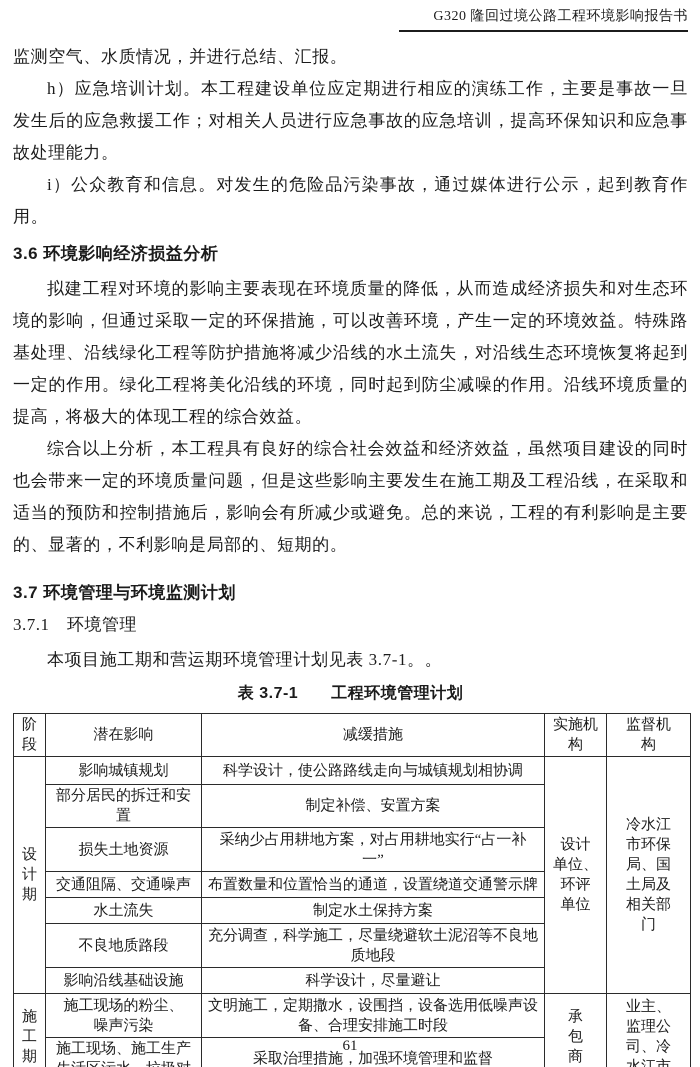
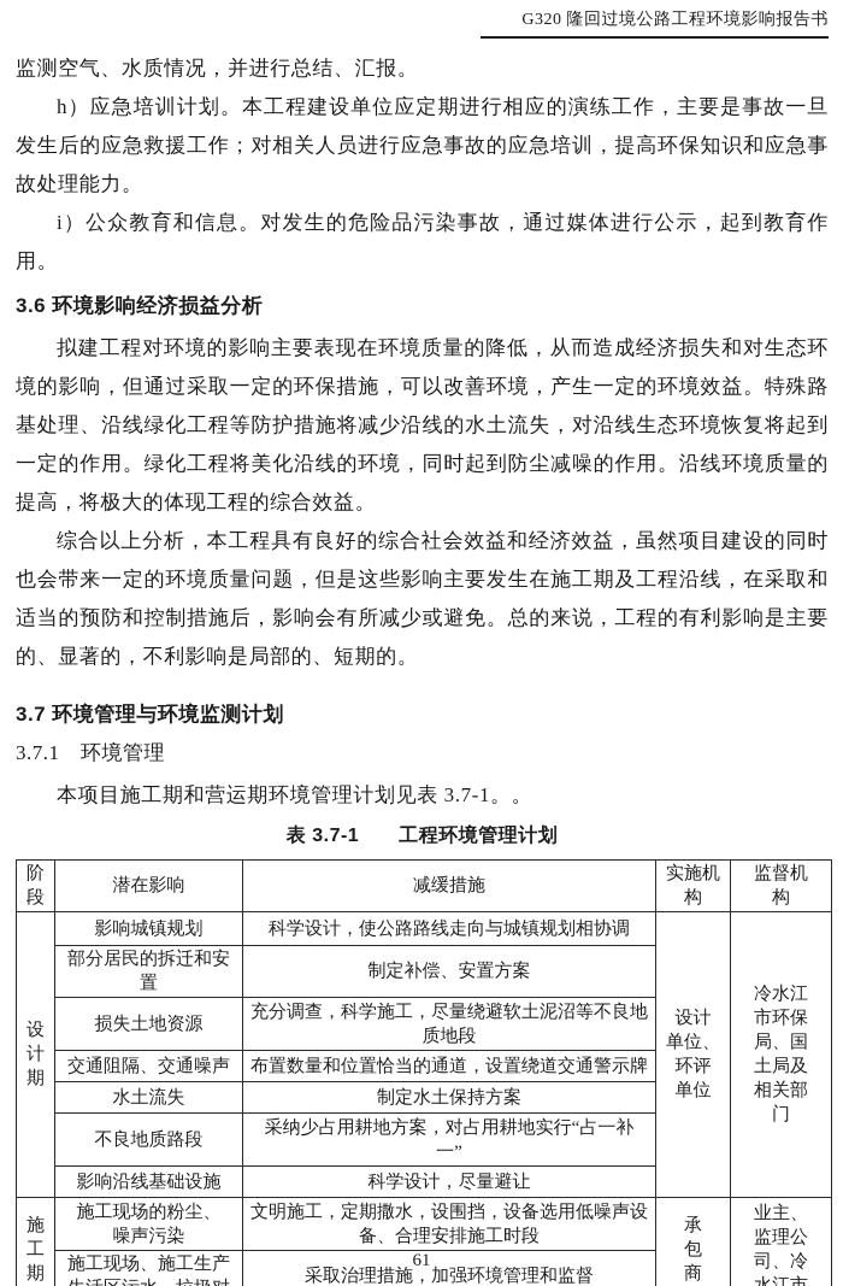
  G320 隆回过境公路工程环境影响报告书
  监测空气、水质情况，并进行总结、汇报。
  h）应急培训计划。本工程建设单位应定期进行相应的演练工作，主要是事故一旦发生后的应急救援工作；对相关人员进行应急事故的应急培训，提高环保知识和应急事故处理能力。
  i）公众教育和信息。对发生的危险品污染事故，通过媒体进行公示，起到教育作用。
  3.6 环境影响经济损益分析
  拟建工程对环境的影响主要表现在环境质量的降低，从而造成经济损失和对生态环境的影响，但通过采取一定的环保措施，可以改善环境，产生一定的环境效益。特殊路基处理、沿线绿化工程等防护措施将减少沿线的水土流失，对沿线生态环境恢复将起到一定的作用。绿化工程将美化沿线的环境，同时起到防尘减噪的作用。沿线环境质量的提高，将极大的体现工程的综合效益。
  综合以上分析，本工程具有良好的综合社会效益和经济效益，虽然项目建设的同时也会带来一定的环境质量问题，但是这些影响主要发生在施工期及工程沿线，在采取和适当的预防和控制措施后，影响会有所减少或避免。总的来说，工程的有利影响是主要的、显著的，不利影响是局部的、短期的。
  3.7 环境管理与环境监测计划
  3.7.1 环境管理
  本项目施工期和营运期环境管理计划见表 3.7-1。。
  表 3.7-1 工程环境管理计划
  阶 段	潜在影响	减缓措施	实施机 构	监督机 构
  设 计 期	影响城镇规划	科学设计，使公路路线走向与城镇规划相协调	设计 单位、 环评 单位	冷水江 市环保 局、国 土局及 相关部 门
  部分居民的拆迁和安 置	制定补偿、安置方案
- 损失土地资源	采纳少占用耕地方案，对占用耕地实行“占一补 一”
+ 损失土地资源	充分调查，科学施工，尽量绕避软土泥沼等不良地 质地段
  交通阻隔、交通噪声	布置数量和位置恰当的通道，设置绕道交通警示牌
  水土流失	制定水土保持方案
- 不良地质路段	充分调查，科学施工，尽量绕避软土泥沼等不良地 质地段
+ 不良地质路段	采纳少占用耕地方案，对占用耕地实行“占一补 一”
  影响沿线基础设施	科学设计，尽量避让
  施 工 期	施工现场的粉尘、 噪声污染	文明施工，定期撒水，设围挡，设备选用低噪声设 备、合理安排施工时段	承 包 商	业主、 监理公 司、冷
  施工现场、施工生产	采取治理措施，加强环境管理和监督
  61
